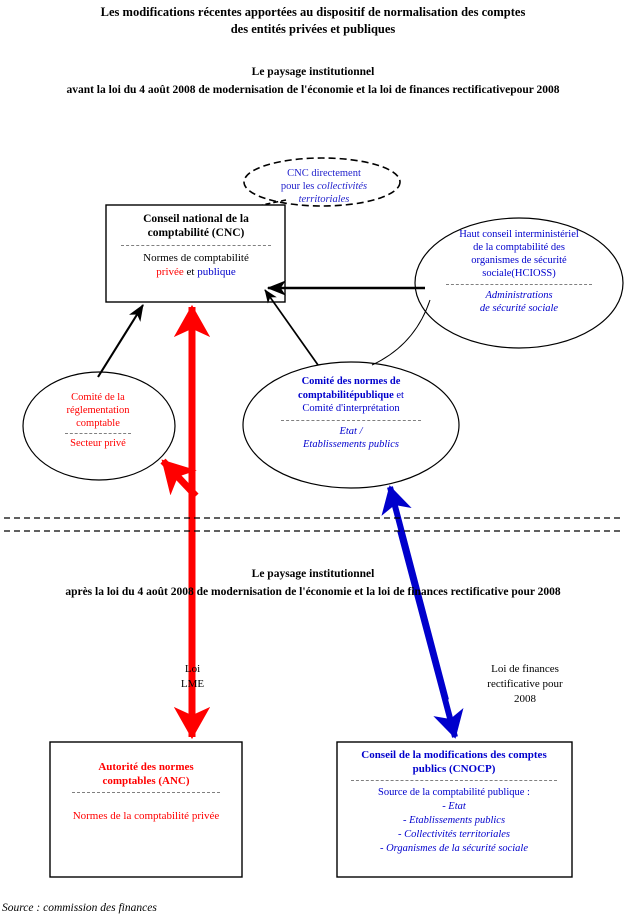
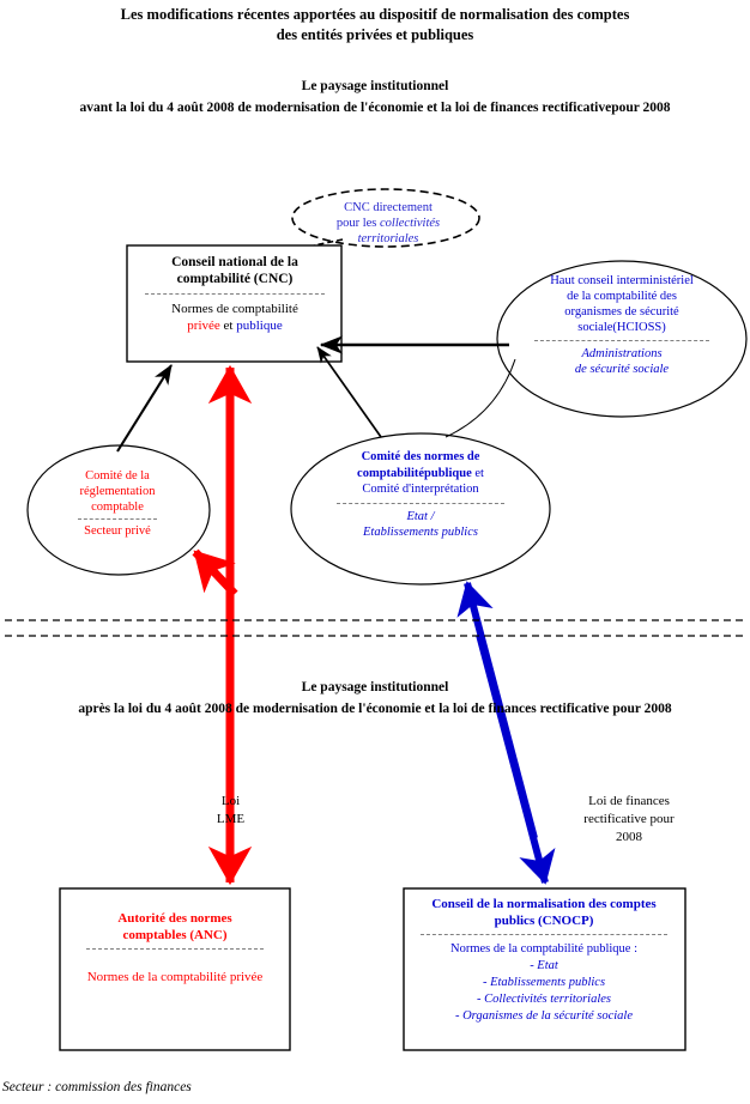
  Les modifications récentes apportées au dispositif de normalisation des comptes
  des entités privées et publiques
  Le paysage institutionnel
  avant la loi du 4 août 2008 de modernisation de l'économie et la loi de finances rectificativepour 2008
  Le paysage institutionnel
  après la loi du 4 août 2008 de modernisation de l'économie et la loi de finances rectificative pour 2008
  Conseil national de la
  comptabilité (CNC)
  Normes de comptabilité
  privée et publique
  CNC directement
  pour les collectivités
  territoriales
  Haut conseil interministériel
  de la comptabilité des
  organismes de sécurité
  sociale(HCIOSS)
  Administrations
  de sécurité sociale
  Comité de la
  réglementation
  comptable
  Secteur privé
  Comité des normes de
  comptabilitépublique et
  Comité d'interprétation
  Etat /
  Etablissements publics
  Loi
  LME
  Loi de finances
  rectificative pour
  2008
  Autorité des normes
  comptables (ANC)
  Normes de la comptabilité privée
- Conseil de la modifications des comptes
+ Conseil de la normalisation des comptes
  publics (CNOCP)
- Source de la comptabilité publique :
+ Normes de la comptabilité publique :
  - Etat
  - Etablissements publics
  - Collectivités territoriales
  - Organismes de la sécurité sociale
- Source : commission des finances
+ Secteur : commission des finances
